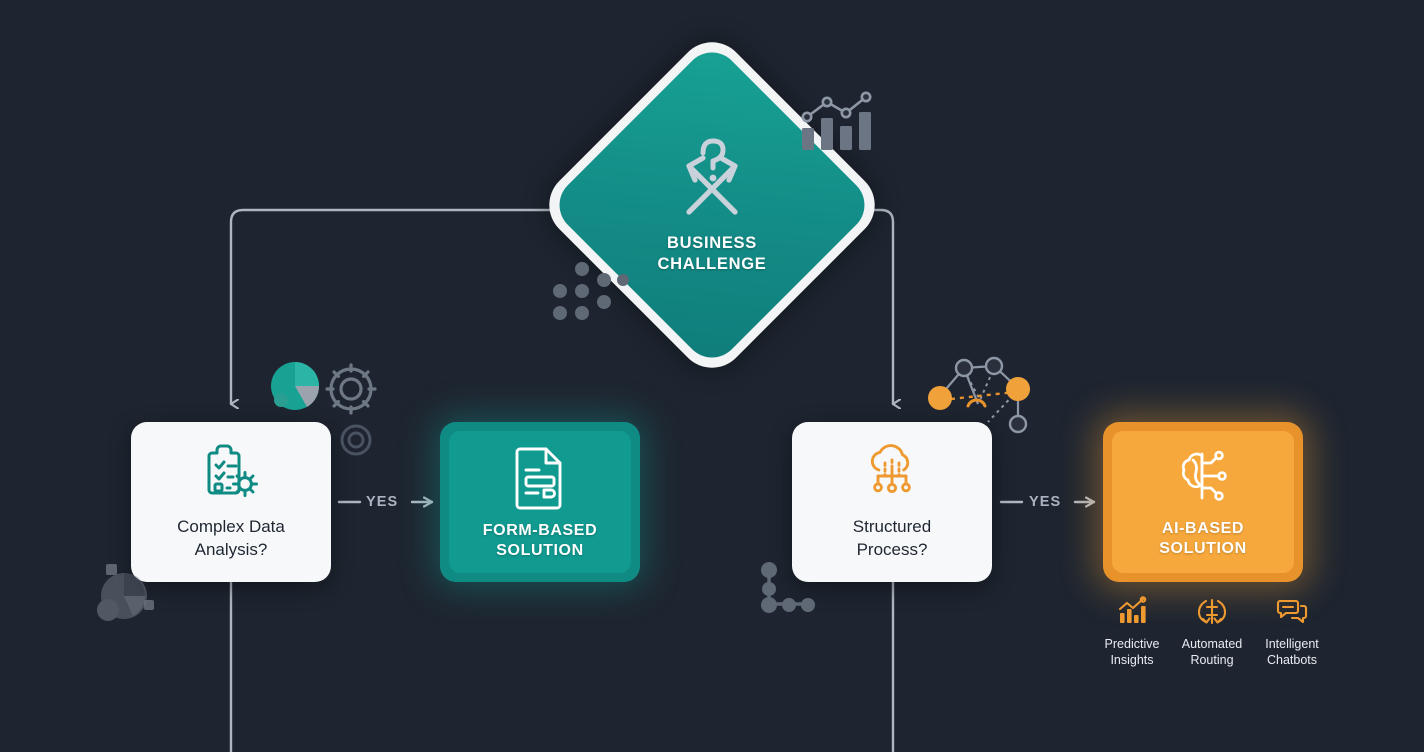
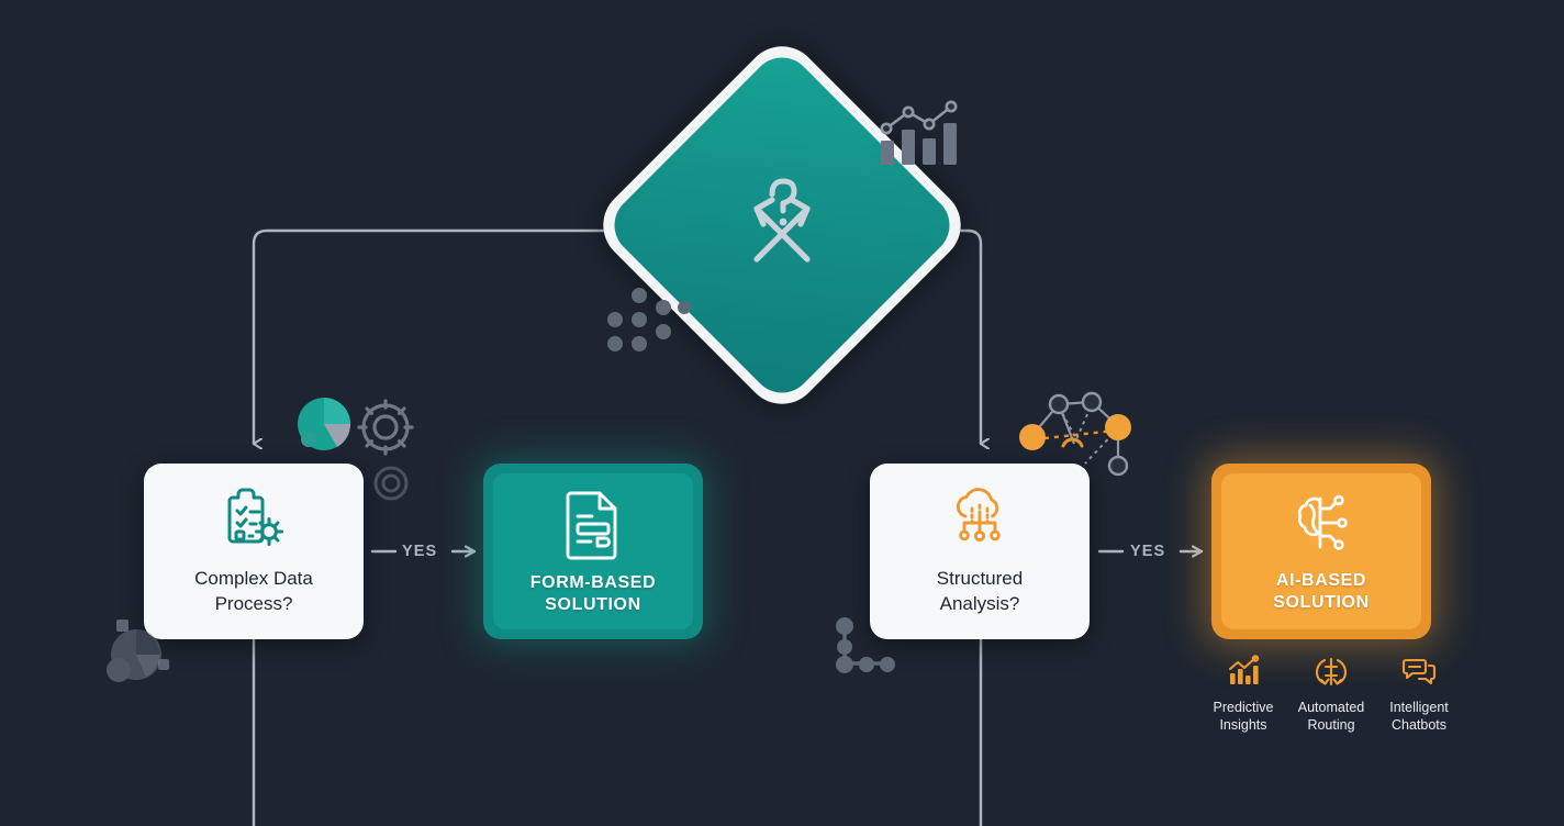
- BUSINESS
- CHALLENGE
  Complex Data
- Analysis?
+ Process?
  YES
  FORM-BASED
  SOLUTION
  Structured
- Process?
+ Analysis?
  YES
  AI-BASED
  SOLUTION
  Predictive
  Insights
  Automated
  Routing
  Intelligent
  Chatbots
